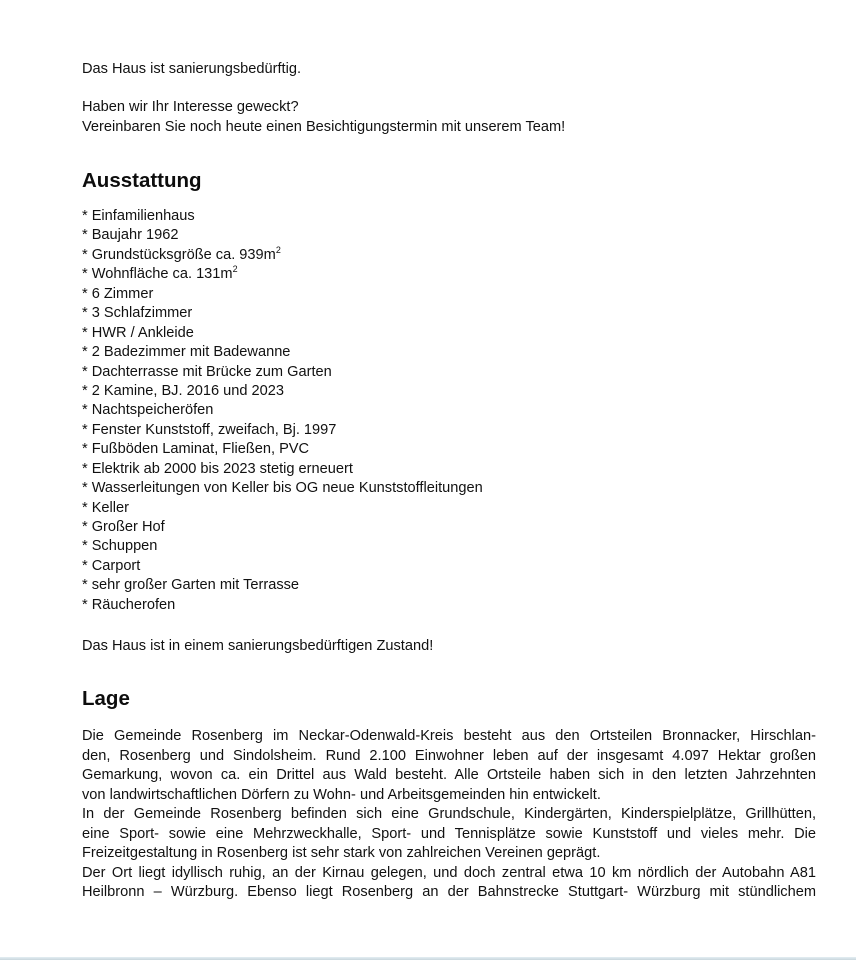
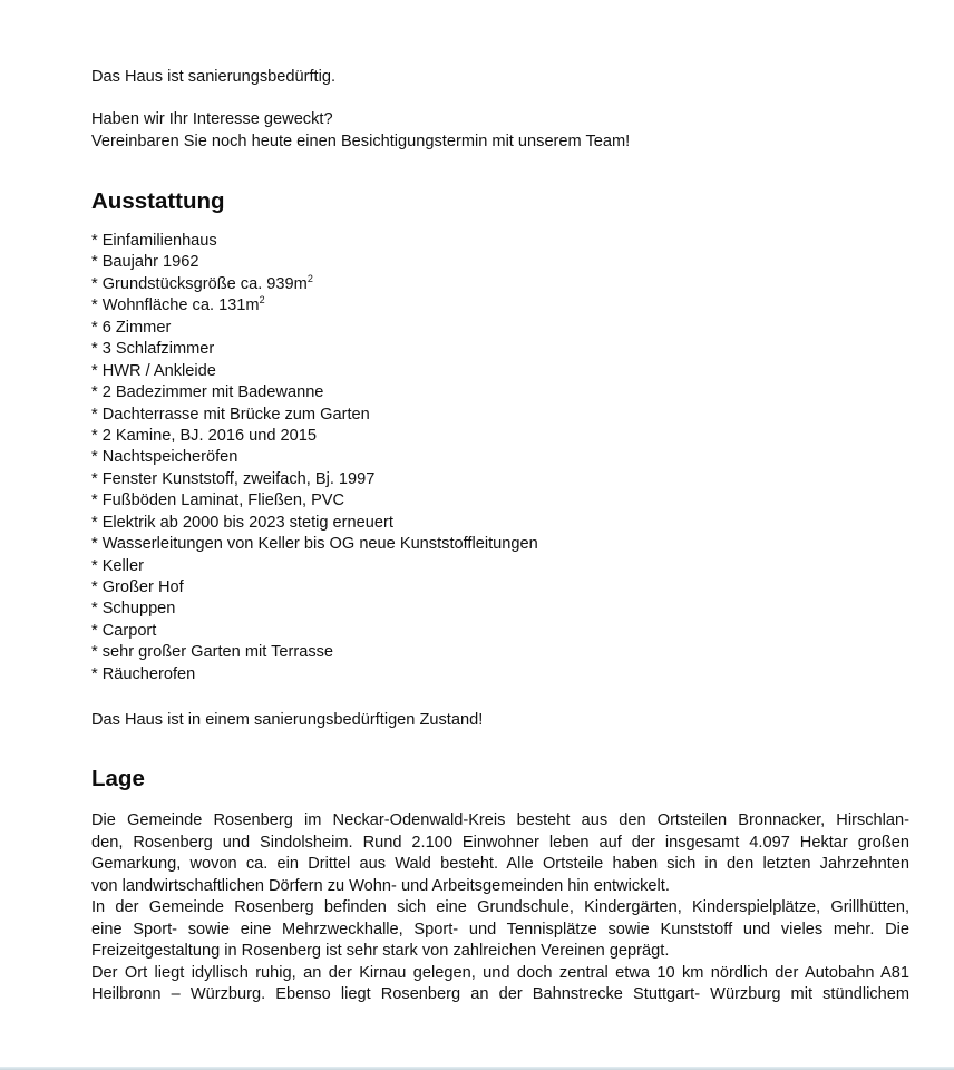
  Das Haus ist sanierungsbedürftig.
  Haben wir Ihr Interesse geweckt?
  Vereinbaren Sie noch heute einen Besichtigungstermin mit unserem Team!
  Ausstattung
  * Einfamilienhaus
  * Baujahr 1962
  * Grundstücksgröße ca. 939m2
  * Wohnfläche ca. 131m2
  * 6 Zimmer
  * 3 Schlafzimmer
  * HWR / Ankleide
  * 2 Badezimmer mit Badewanne
  * Dachterrasse mit Brücke zum Garten
- * 2 Kamine, BJ. 2016 und 2023
+ * 2 Kamine, BJ. 2016 und 2015
  * Nachtspeicheröfen
  * Fenster Kunststoff, zweifach, Bj. 1997
  * Fußböden Laminat, Fließen, PVC
  * Elektrik ab 2000 bis 2023 stetig erneuert
  * Wasserleitungen von Keller bis OG neue Kunststoffleitungen
  * Keller
  * Großer Hof
  * Schuppen
  * Carport
  * sehr großer Garten mit Terrasse
  * Räucherofen
  Das Haus ist in einem sanierungsbedürftigen Zustand!
  Lage
  Die Gemeinde Rosenberg im Neckar-Odenwald-Kreis besteht aus den Ortsteilen Bronnacker, Hirschlan-
  den, Rosenberg und Sindolsheim. Rund 2.100 Einwohner leben auf der insgesamt 4.097 Hektar großen
  Gemarkung, wovon ca. ein Drittel aus Wald besteht. Alle Ortsteile haben sich in den letzten Jahrzehnten
  von landwirtschaftlichen Dörfern zu Wohn- und Arbeitsgemeinden hin entwickelt.
  In der Gemeinde Rosenberg befinden sich eine Grundschule, Kindergärten, Kinderspielplätze, Grillhütten,
  eine Sport- sowie eine Mehrzweckhalle, Sport- und Tennisplätze sowie Kunststoff und vieles mehr. Die
  Freizeitgestaltung in Rosenberg ist sehr stark von zahlreichen Vereinen geprägt.
  Der Ort liegt idyllisch ruhig, an der Kirnau gelegen, und doch zentral etwa 10 km nördlich der Autobahn A81
  Heilbronn – Würzburg. Ebenso liegt Rosenberg an der Bahnstrecke Stuttgart- Würzburg mit stündlichem
